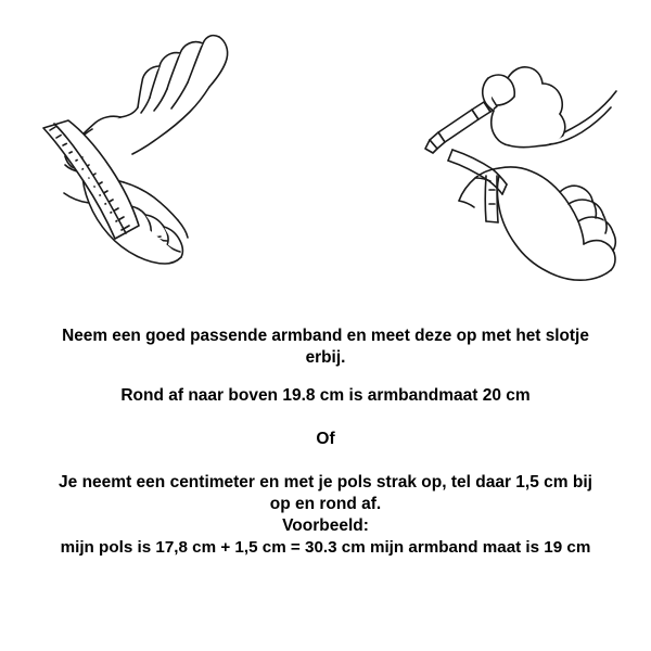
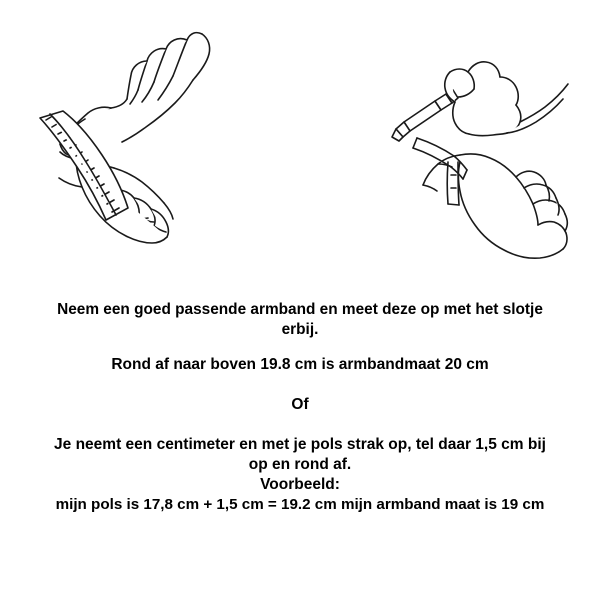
  Neem een goed passende armband en meet deze op met het slotje
  erbij.
  Rond af naar boven 19.8 cm is armbandmaat 20 cm
  Of
  Je neemt een centimeter en met je pols strak op, tel daar 1,5 cm bij
  op en rond af.
  Voorbeeld:
- mijn pols is 17,8 cm + 1,5 cm = 30.3 cm mijn armband maat is 19 cm
+ mijn pols is 17,8 cm + 1,5 cm = 19.2 cm mijn armband maat is 19 cm
